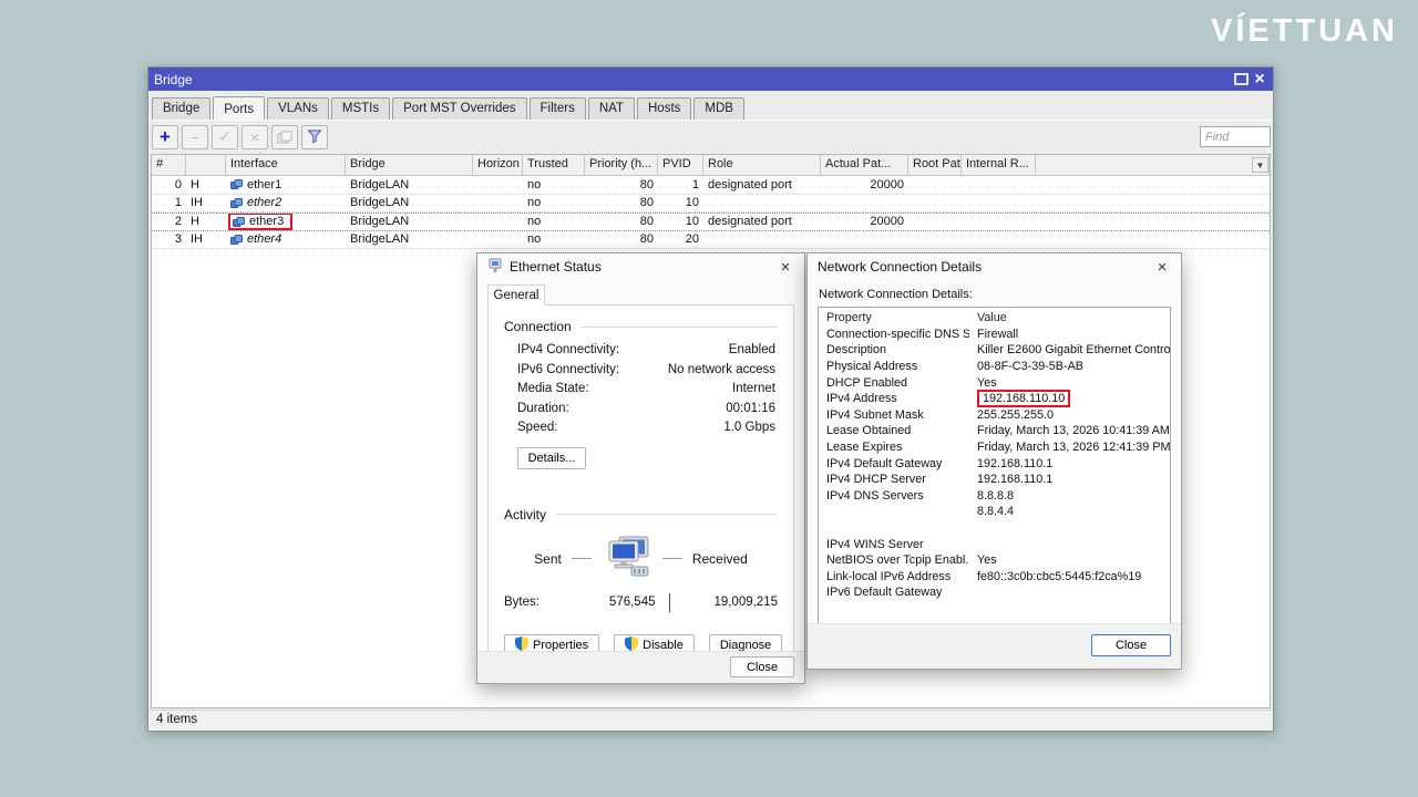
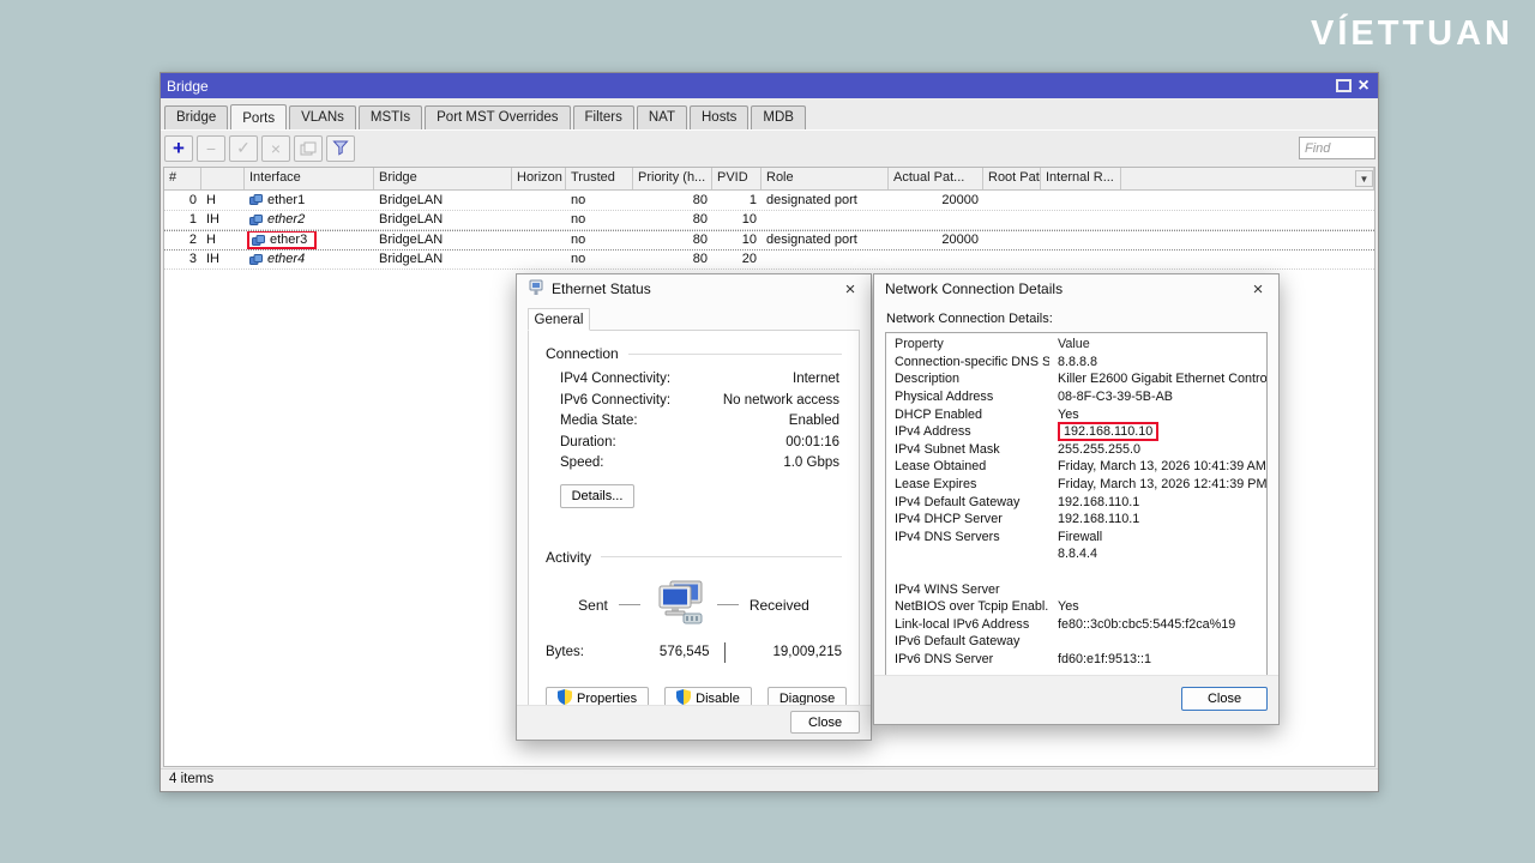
  VÍETTUAN
  Bridge
  ×
  Bridge
  Ports
  VLANs
  MSTIs
  Port MST Overrides
  Filters
  NAT
  Hosts
  MDB
  +
  −
  ✓
  ×
  Find
  #
  Interface
  Bridge
  Horizon
  Trusted
  Priority (h...
  PVID
  Role
  Actual Pat...
  Internal R...
  ▼
  0
  H
  ether1
  BridgeLAN
  no
  80
  1
  designated port
  20000
  1
  IH
  ether2
  BridgeLAN
  no
  80
  10
  2
  H
  ether3
  BridgeLAN
  no
  80
  10
  designated port
  20000
  3
  IH
  ether4
  BridgeLAN
  no
  80
  20
  4 items
  Ethernet Status
  ×
  General
  Connection
  IPv4 Connectivity:
- Enabled
+ Internet
  IPv6 Connectivity:
  No network access
  Media State:
- Internet
+ Enabled
  Duration:
  00:01:16
  Speed:
  1.0 Gbps
  Details...
  Activity
  Sent
  Received
  Bytes:
  576,545
  19,009,215
  Properties
  Disable
  Diagnose
  Close
  Network Connection Details
  ×
  Network Connection Details:
  Property
  Value
  Connection-specific DNS S
- Firewall
+ 8.8.8.8
  Description
  Killer E2600 Gigabit Ethernet Contro
  Physical Address
  08-8F-C3-39-5B-AB
  DHCP Enabled
  Yes
  IPv4 Address
  192.168.110.10
  IPv4 Subnet Mask
  255.255.255.0
  Lease Obtained
  Friday, March 13, 2026 10:41:39 AM
  Lease Expires
  Friday, March 13, 2026 12:41:39 PM
  IPv4 Default Gateway
  192.168.110.1
  IPv4 DHCP Server
  192.168.110.1
  IPv4 DNS Servers
- 8.8.8.8
+ Firewall
  8.8.4.4
  IPv4 WINS Server
  NetBIOS over Tcpip Enabl.
  Yes
  Link-local IPv6 Address
  fe80::3c0b:cbc5:5445:f2ca%19
  IPv6 Default Gateway
+ IPv6 DNS Server
+ fd60:e1f:9513::1
  Close
